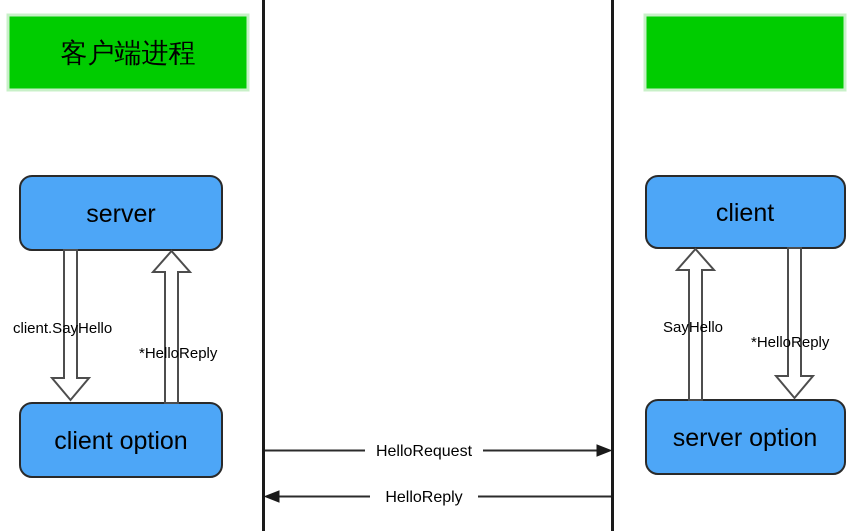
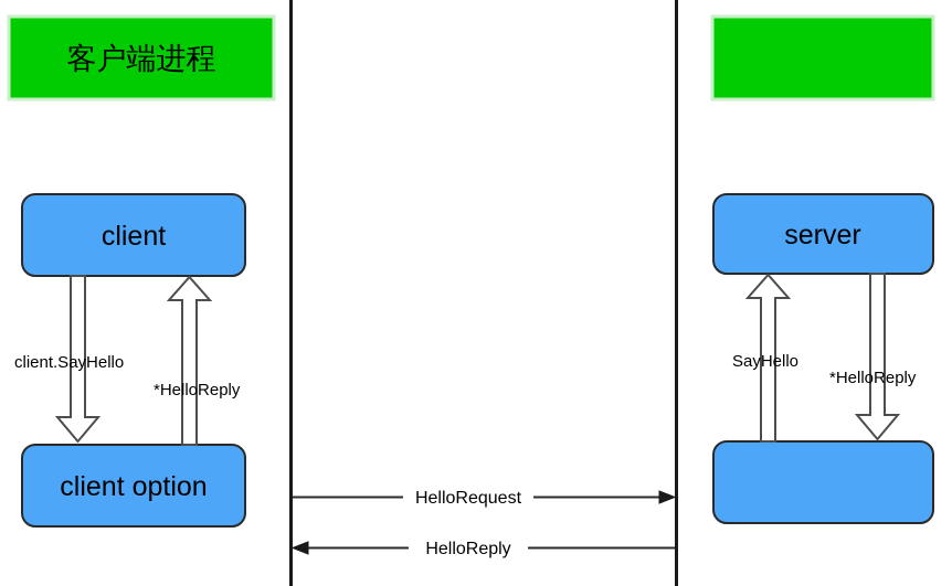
  客户端进程
- server
+ client
  client option
  client.SayHello
  *HelloReply
- client
+ server
- server option
  SayHello
  *HelloReply
  HelloRequest
  HelloReply
